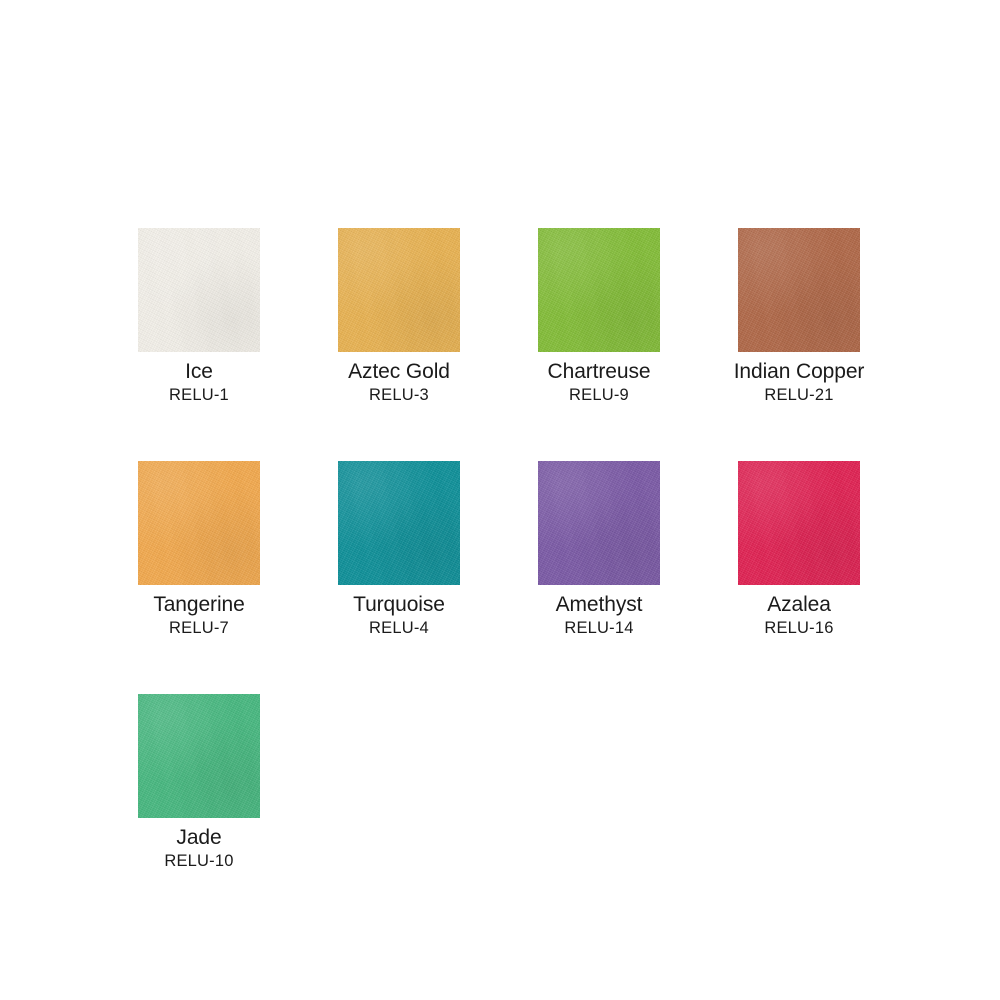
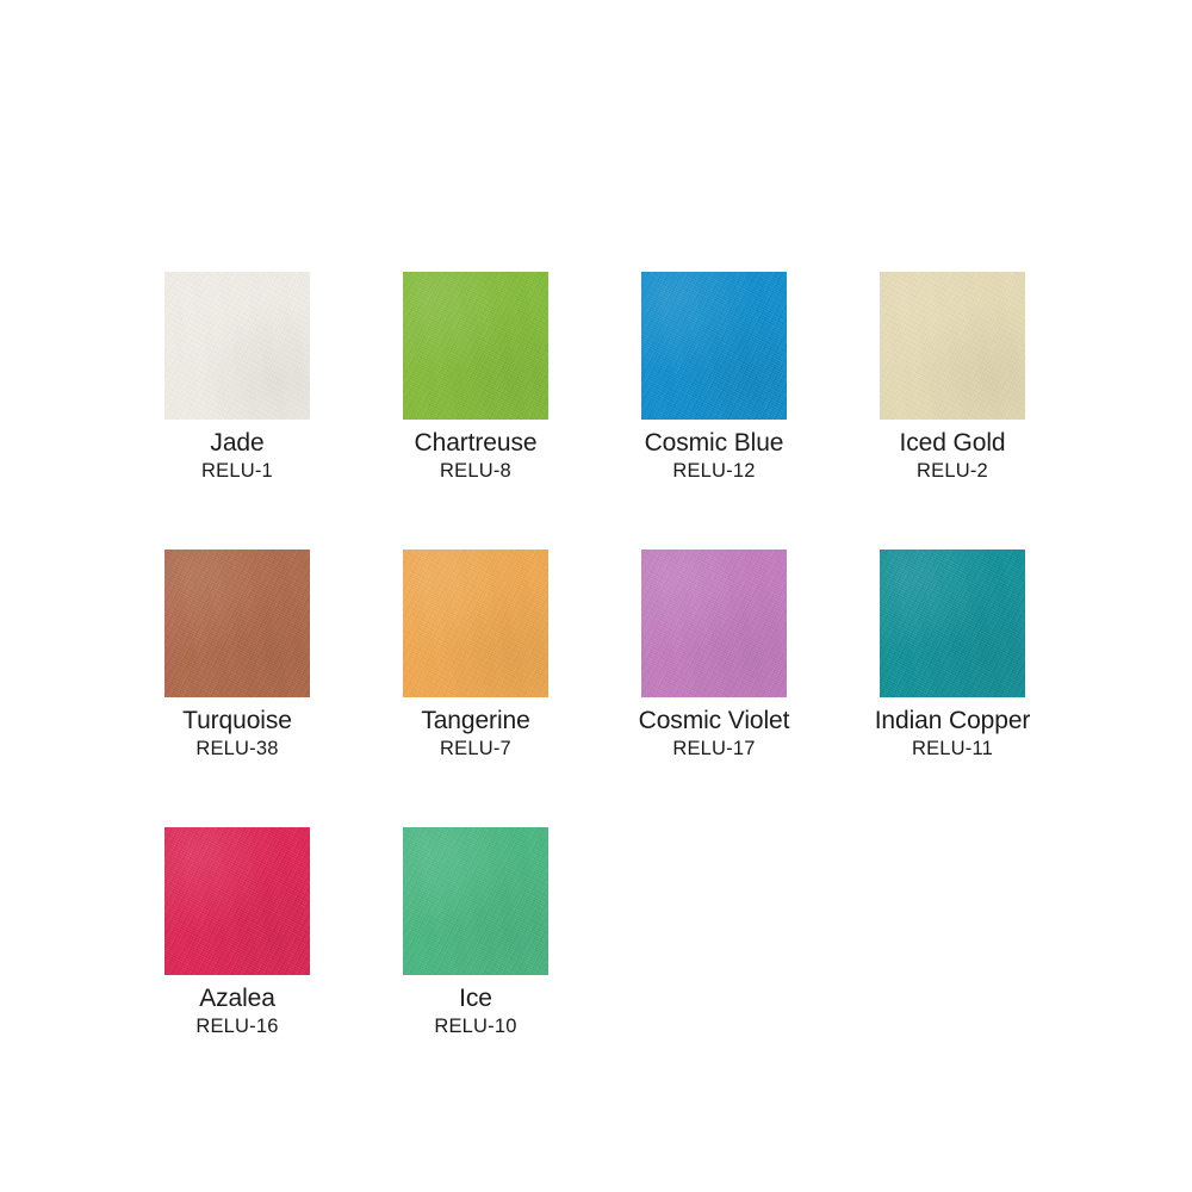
- Ice
+ Jade
  RELU-1
- Aztec Gold
- RELU-3
  Chartreuse
- RELU-9
+ RELU-8
+ Cosmic Blue
+ RELU-12
+ Iced Gold
+ RELU-2
- Indian Copper
+ Turquoise
- RELU-21
+ RELU-38
  Tangerine
  RELU-7
+ Cosmic Violet
+ RELU-17
- Turquoise
+ Indian Copper
- RELU-4
+ RELU-11
- Amethyst
- RELU-14
  Azalea
  RELU-16
- Jade
+ Ice
  RELU-10
